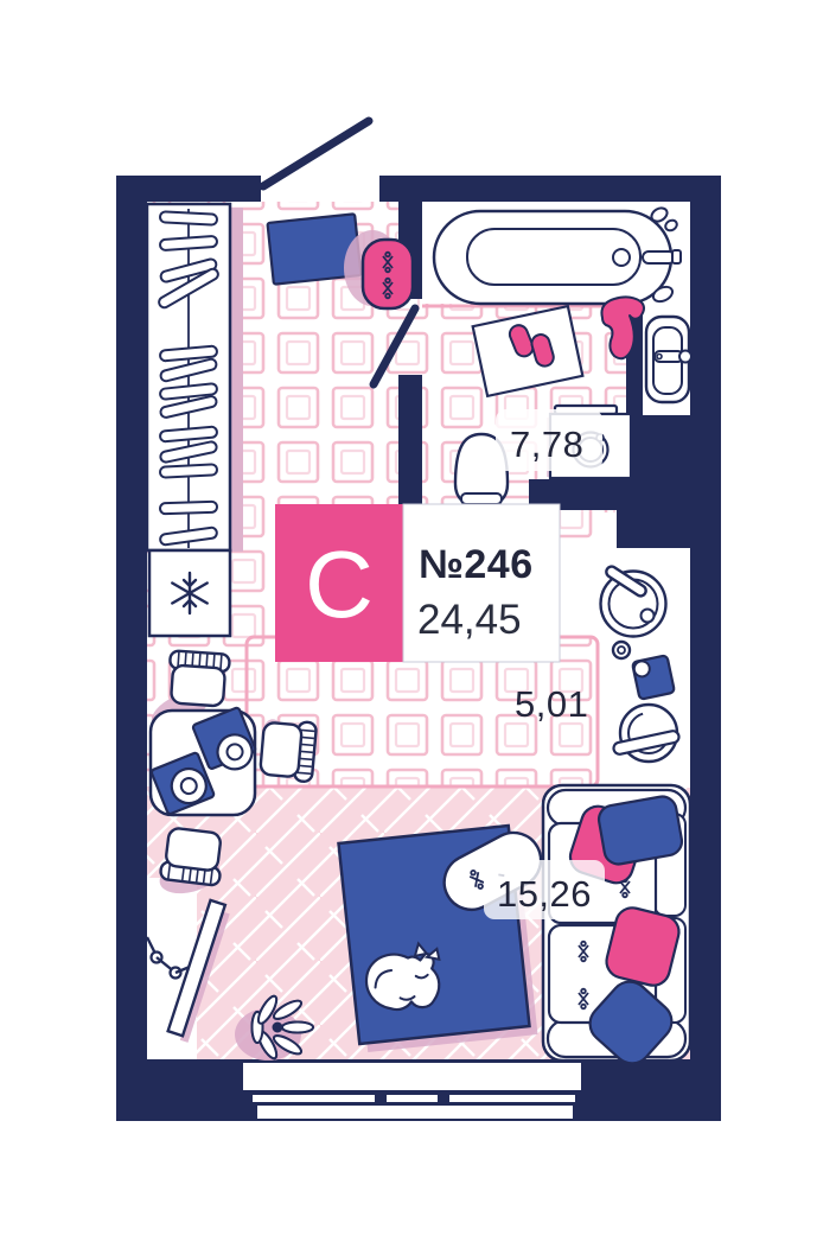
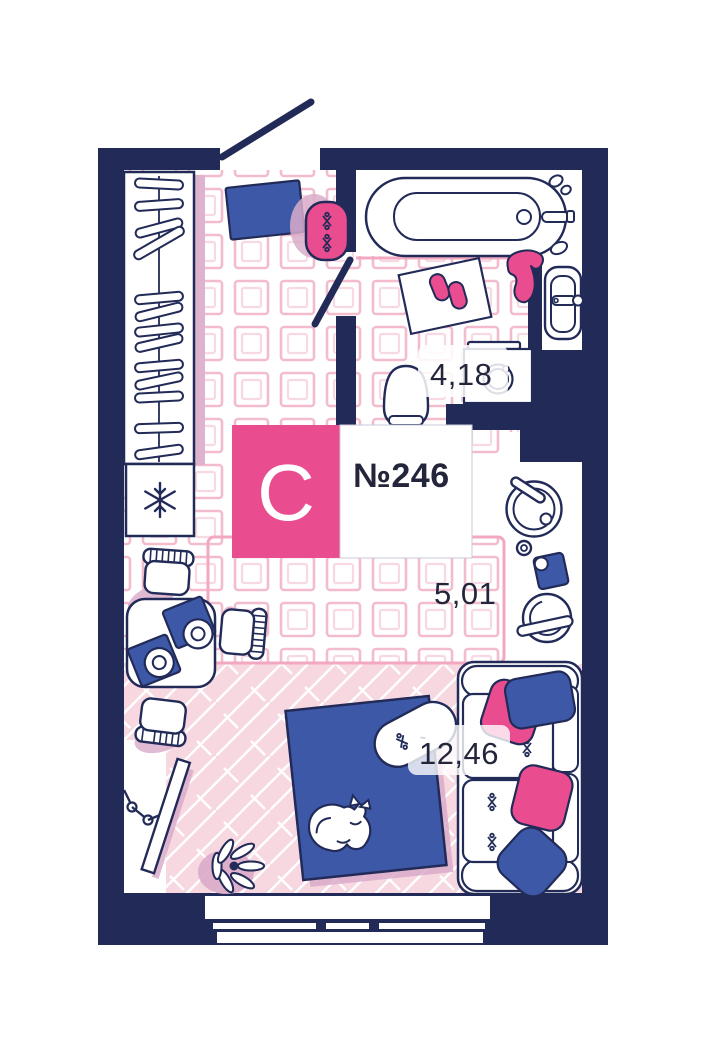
- 7,78
+ 4,18
  С
  №246
- 24,45
  5,01
- 15,26
+ 12,46
